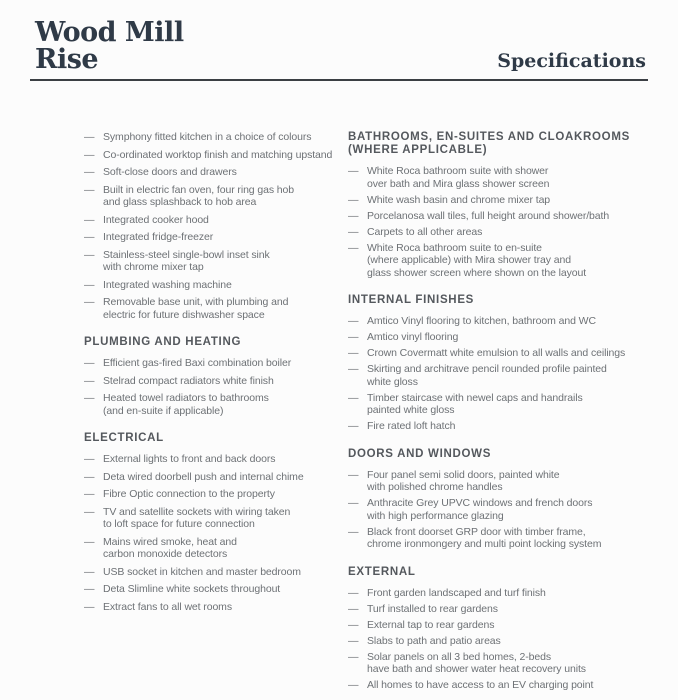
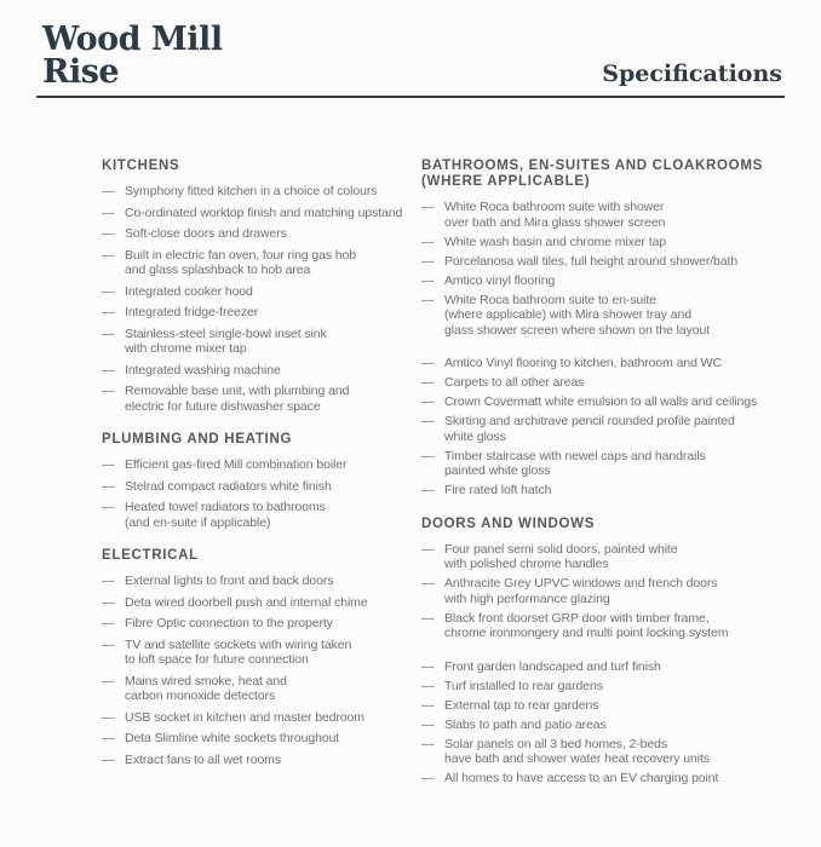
  Wood Mill
  Rise
  Specifications
+ KITCHENS
  —
  Symphony fitted kitchen in a choice of colours
  —
  Co-ordinated worktop finish and matching upstand
  —
  Soft-close doors and drawers
  —
  Built in electric fan oven, four ring gas hob
  and glass splashback to hob area
  —
  Integrated cooker hood
  —
  Integrated fridge-freezer
  —
  Stainless-steel single-bowl inset sink
  with chrome mixer tap
  —
  Integrated washing machine
  —
  Removable base unit, with plumbing and
  electric for future dishwasher space
  PLUMBING AND HEATING
  —
- Efficient gas-fired Baxi combination boiler
+ Efficient gas-fired Mill combination boiler
  —
  Stelrad compact radiators white finish
  —
  Heated towel radiators to bathrooms
  (and en-suite if applicable)
  ELECTRICAL
  —
  External lights to front and back doors
  —
  Deta wired doorbell push and internal chime
  —
  Fibre Optic connection to the property
  —
  TV and satellite sockets with wiring taken
  to loft space for future connection
  —
  Mains wired smoke, heat and
  carbon monoxide detectors
  —
  USB socket in kitchen and master bedroom
  —
  Deta Slimline white sockets throughout
  —
  Extract fans to all wet rooms
  BATHROOMS, EN-SUITES AND CLOAKROOMS
  (WHERE APPLICABLE)
  —
  White Roca bathroom suite with shower
  over bath and Mira glass shower screen
  —
  White wash basin and chrome mixer tap
  —
  Porcelanosa wall tiles, full height around shower/bath
  —
- Carpets to all other areas
+ Amtico vinyl flooring
  —
  White Roca bathroom suite to en-suite
  (where applicable) with Mira shower tray and
  glass shower screen where shown on the layout
- INTERNAL FINISHES
  —
  Amtico Vinyl flooring to kitchen, bathroom and WC
  —
- Amtico vinyl flooring
+ Carpets to all other areas
  —
  Crown Covermatt white emulsion to all walls and ceilings
  —
  Skirting and architrave pencil rounded profile painted
  white gloss
  —
  Timber staircase with newel caps and handrails
  painted white gloss
  —
  Fire rated loft hatch
  DOORS AND WINDOWS
  —
  Four panel semi solid doors, painted white
  with polished chrome handles
  —
  Anthracite Grey UPVC windows and french doors
  with high performance glazing
  —
  Black front doorset GRP door with timber frame,
  chrome ironmongery and multi point locking system
- EXTERNAL
  —
  Front garden landscaped and turf finish
  —
  Turf installed to rear gardens
  —
  External tap to rear gardens
  —
  Slabs to path and patio areas
  —
  Solar panels on all 3 bed homes, 2-beds
  have bath and shower water heat recovery units
  —
  All homes to have access to an EV charging point
